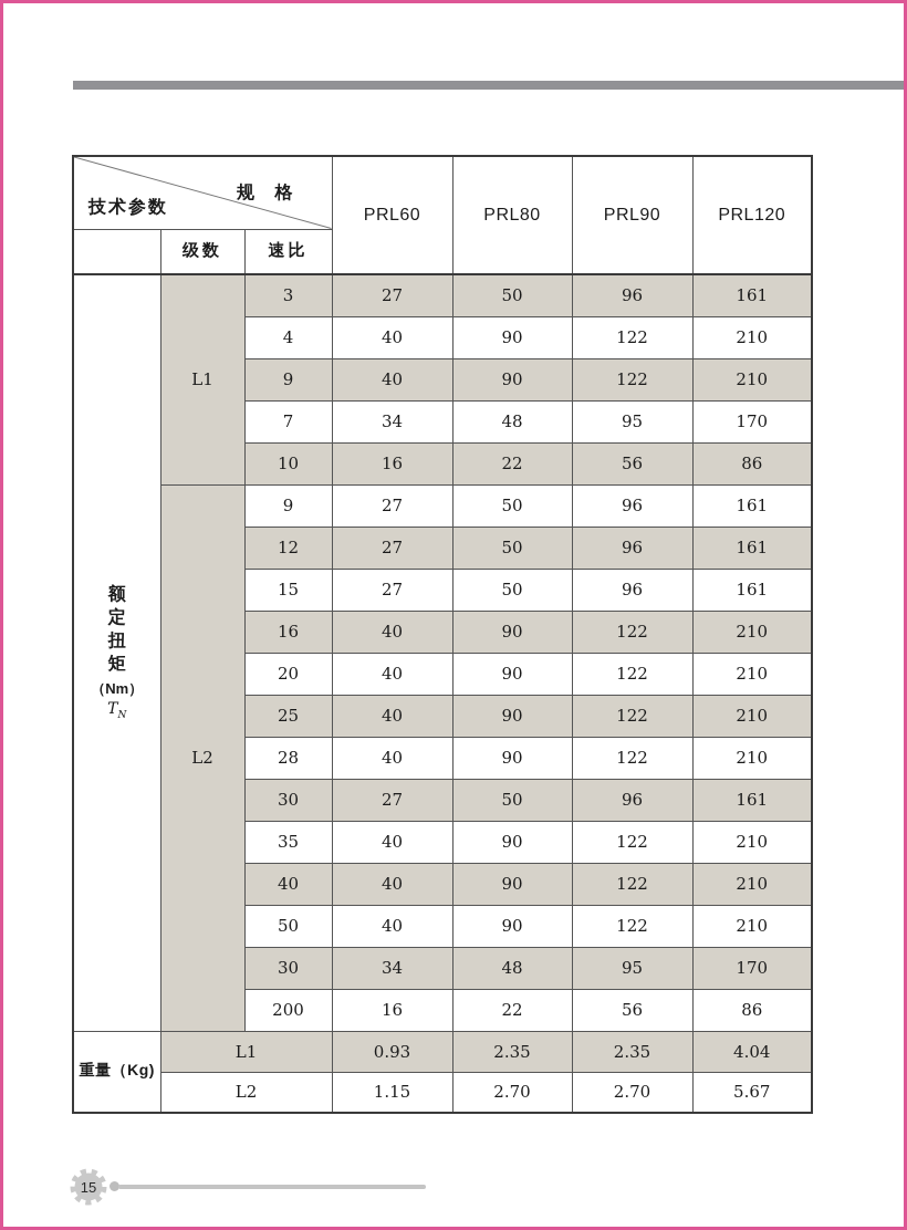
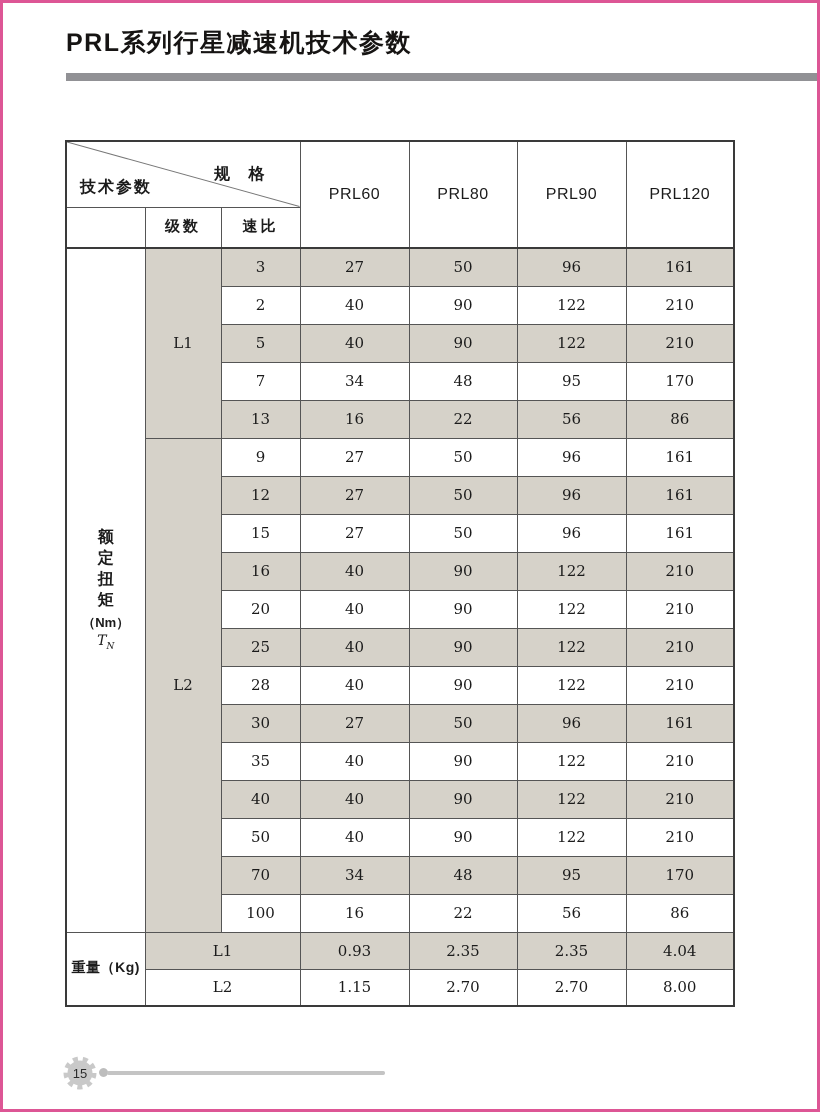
+ PRL系列行星减速机技术参数
  规 格 技术参数	PRL60	PRL80	PRL90	PRL120
  	级数	速比
  额定扭矩（Nm）TN	L1	3	27	50	96	161
- 4	40	90	122	210
+ 2	40	90	122	210
- 9	40	90	122	210
+ 5	40	90	122	210
  7	34	48	95	170
- 10	16	22	56	86
+ 13	16	22	56	86
  L2	9	27	50	96	161
  12	27	50	96	161
  15	27	50	96	161
  16	40	90	122	210
  20	40	90	122	210
  25	40	90	122	210
  28	40	90	122	210
  30	27	50	96	161
  35	40	90	122	210
  40	40	90	122	210
  50	40	90	122	210
- 30	34	48	95	170
+ 70	34	48	95	170
- 200	16	22	56	86
+ 100	16	22	56	86
  重量（Kg)	L1	0.93	2.35	2.35	4.04
- L2	1.15	2.70	2.70	5.67
+ L2	1.15	2.70	2.70	8.00
  15
